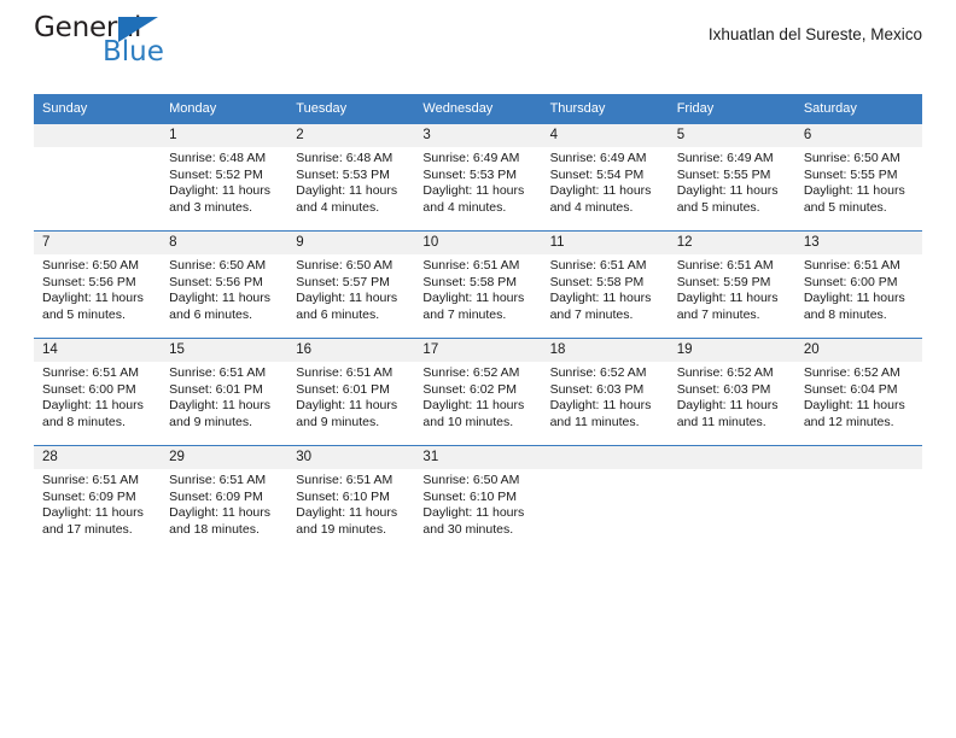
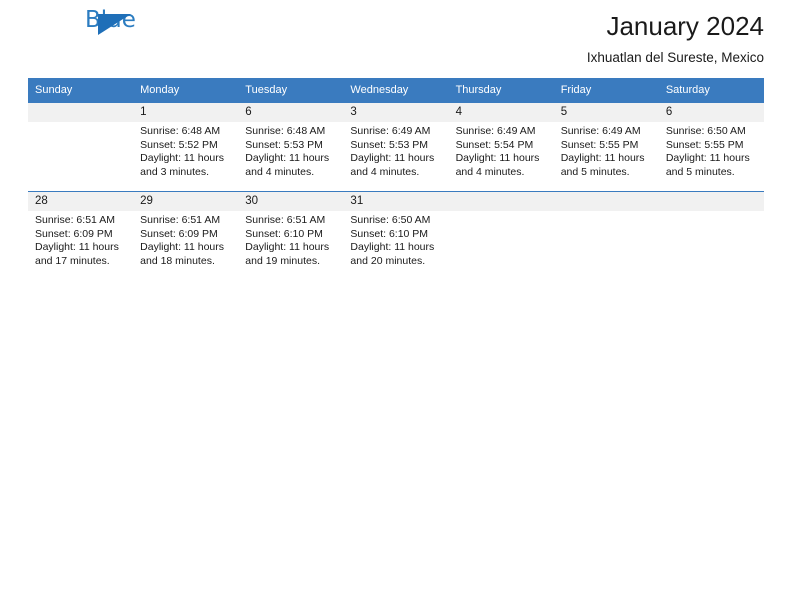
- General
  Blue
+ January 2024
  Ixhuatlan del Sureste, Mexico
  Sunday	Monday	Tuesday	Wednesday	Thursday	Friday	Saturday
- 	1Sunrise: 6:48 AMSunset: 5:52 PMDaylight: 11 hours and 3 minutes.	2Sunrise: 6:48 AMSunset: 5:53 PMDaylight: 11 hours and 4 minutes.	3Sunrise: 6:49 AMSunset: 5:53 PMDaylight: 11 hours and 4 minutes.	4Sunrise: 6:49 AMSunset: 5:54 PMDaylight: 11 hours and 4 minutes.	5Sunrise: 6:49 AMSunset: 5:55 PMDaylight: 11 hours and 5 minutes.	6Sunrise: 6:50 AMSunset: 5:55 PMDaylight: 11 hours and 5 minutes.
+ 	1Sunrise: 6:48 AMSunset: 5:52 PMDaylight: 11 hours and 3 minutes.	6Sunrise: 6:48 AMSunset: 5:53 PMDaylight: 11 hours and 4 minutes.	3Sunrise: 6:49 AMSunset: 5:53 PMDaylight: 11 hours and 4 minutes.	4Sunrise: 6:49 AMSunset: 5:54 PMDaylight: 11 hours and 4 minutes.	5Sunrise: 6:49 AMSunset: 5:55 PMDaylight: 11 hours and 5 minutes.	6Sunrise: 6:50 AMSunset: 5:55 PMDaylight: 11 hours and 5 minutes.
- 7Sunrise: 6:50 AMSunset: 5:56 PMDaylight: 11 hours and 5 minutes.	8Sunrise: 6:50 AMSunset: 5:56 PMDaylight: 11 hours and 6 minutes.	9Sunrise: 6:50 AMSunset: 5:57 PMDaylight: 11 hours and 6 minutes.	10Sunrise: 6:51 AMSunset: 5:58 PMDaylight: 11 hours and 7 minutes.	11Sunrise: 6:51 AMSunset: 5:58 PMDaylight: 11 hours and 7 minutes.	12Sunrise: 6:51 AMSunset: 5:59 PMDaylight: 11 hours and 7 minutes.	13Sunrise: 6:51 AMSunset: 6:00 PMDaylight: 11 hours and 8 minutes.
- 14Sunrise: 6:51 AMSunset: 6:00 PMDaylight: 11 hours and 8 minutes.	15Sunrise: 6:51 AMSunset: 6:01 PMDaylight: 11 hours and 9 minutes.	16Sunrise: 6:51 AMSunset: 6:01 PMDaylight: 11 hours and 9 minutes.	17Sunrise: 6:52 AMSunset: 6:02 PMDaylight: 11 hours and 10 minutes.	18Sunrise: 6:52 AMSunset: 6:03 PMDaylight: 11 hours and 11 minutes.	19Sunrise: 6:52 AMSunset: 6:03 PMDaylight: 11 hours and 11 minutes.	20Sunrise: 6:52 AMSunset: 6:04 PMDaylight: 11 hours and 12 minutes.
- 28Sunrise: 6:51 AMSunset: 6:09 PMDaylight: 11 hours and 17 minutes.	29Sunrise: 6:51 AMSunset: 6:09 PMDaylight: 11 hours and 18 minutes.	30Sunrise: 6:51 AMSunset: 6:10 PMDaylight: 11 hours and 19 minutes.	31Sunrise: 6:50 AMSunset: 6:10 PMDaylight: 11 hours and 30 minutes.
+ 28Sunrise: 6:51 AMSunset: 6:09 PMDaylight: 11 hours and 17 minutes.	29Sunrise: 6:51 AMSunset: 6:09 PMDaylight: 11 hours and 18 minutes.	30Sunrise: 6:51 AMSunset: 6:10 PMDaylight: 11 hours and 19 minutes.	31Sunrise: 6:50 AMSunset: 6:10 PMDaylight: 11 hours and 20 minutes.
